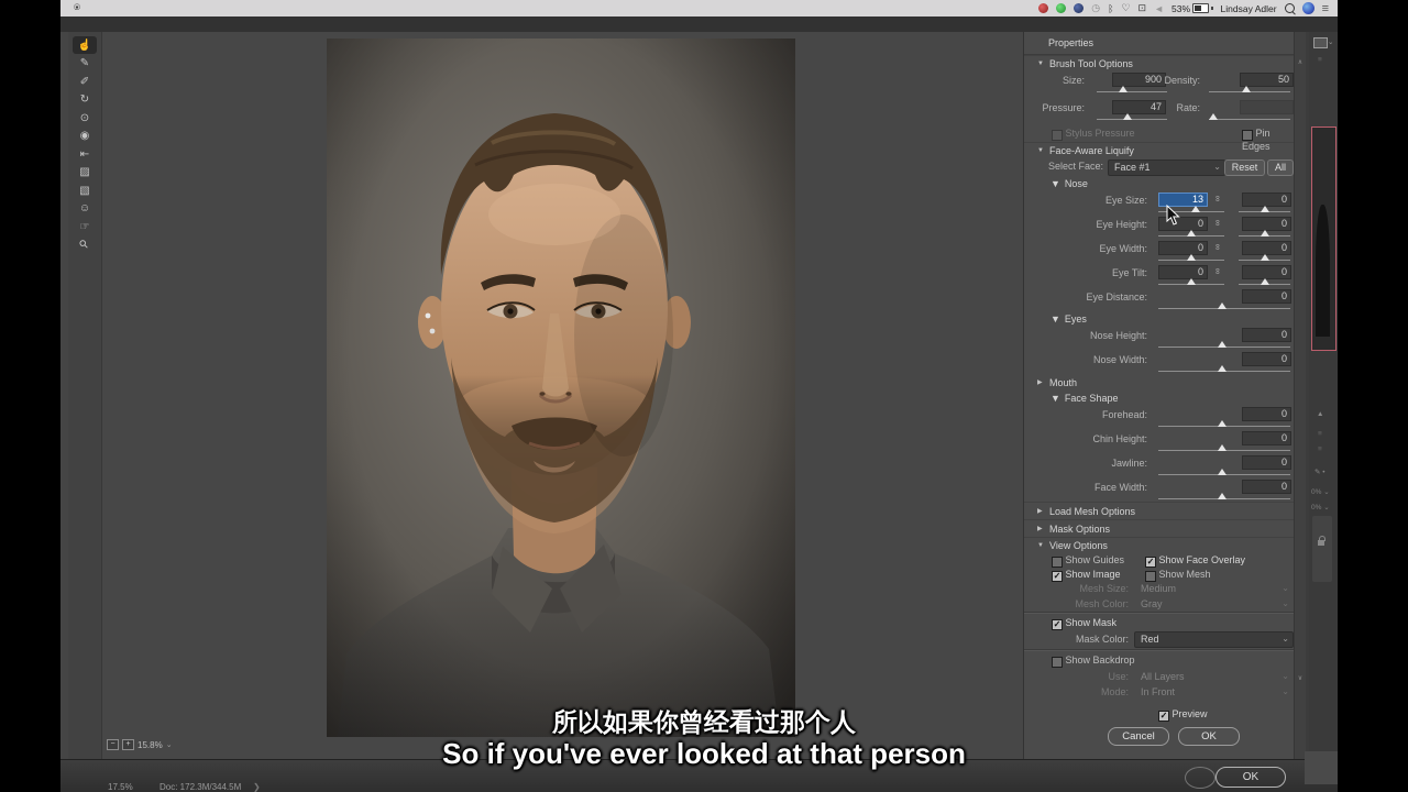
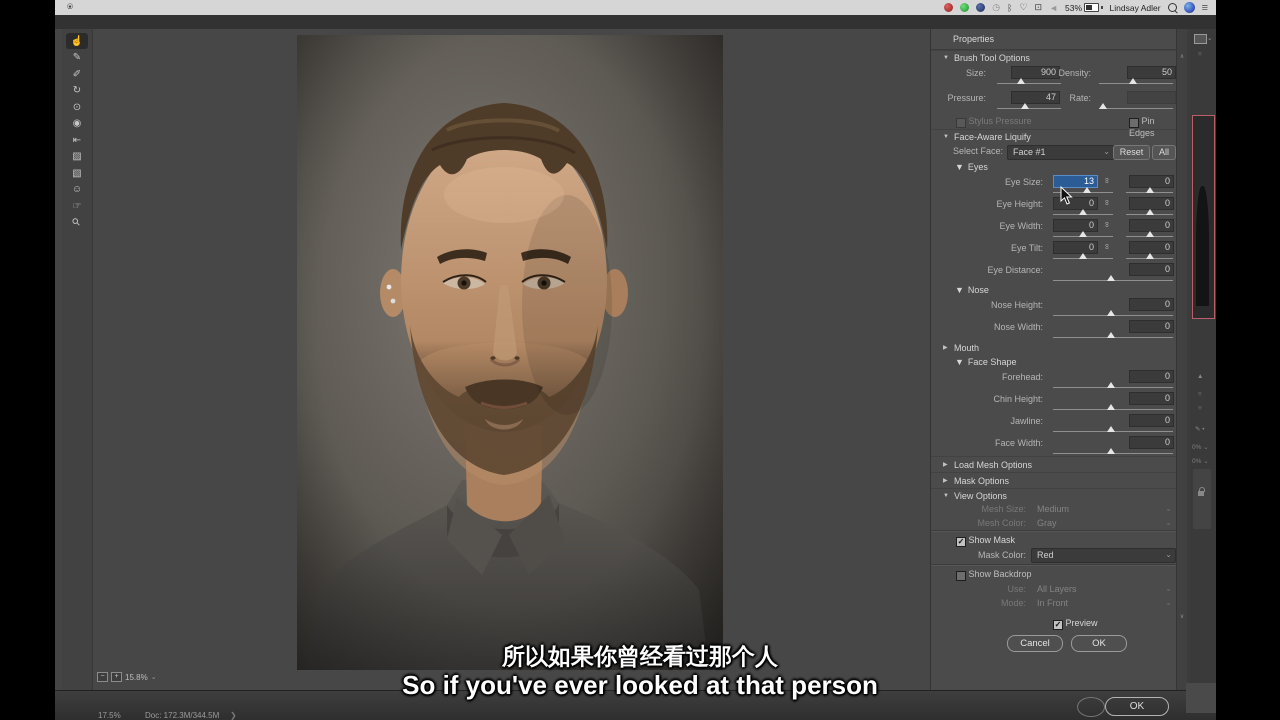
  ⍟
  ◷
  ᛒ
  ♡
  ⊡
  ◄
  53%
  Lindsay Adler
  ≡
  ☝
  ✎
  ✐
  ↻
  ⊙
  ◉
  ⇤
  ▨
  ▧
  ☺
  ☞
  15.8%
  Properties
  Brush Tool Options
  Size:
  900
  Density:
  50
  Pressure:
  47
  Rate:
  ✓ Stylus Pressure
  ✓ Pin Edges
  Face-Aware Liquify
  Select Face:
  Face #1
  ⌄
  Reset
  All
  ▼
- Nose
+ Eyes
  Eye Size:
  13
  0
  Eye Height:
  0
  0
  Eye Width:
  0
  0
  Eye Tilt:
  0
  0
  Eye Distance:
  0
  ▼
- Eyes
+ Nose
  Nose Height:
  0
  Nose Width:
  0
  Mouth
  ▼
  Face Shape
  Forehead:
  0
  Chin Height:
  0
  Jawline:
  0
  Face Width:
  0
  Load Mesh Options
  Mask Options
  View Options
- ✓ Show Guides
- ✓ Show Face Overlay
- ✓ Show Image
- ✓ Show Mesh
  Mesh Size:
  Medium
  ⌄
  Mesh Color:
  Gray
  ⌄
  ✓ Show Mask
  Mask Color:
  Red
  ⌄
  ✓ Show Backdrop
  Use:
  All Layers
  ⌄
  Mode:
  In Front
  ⌄
  ✓ Preview
  Cancel
  OK
  OK
  17.5%
  Doc: 172.3M/344.5M
  ❯
  所以如果你曾经看过那个人
  So if you've ever looked at that person
